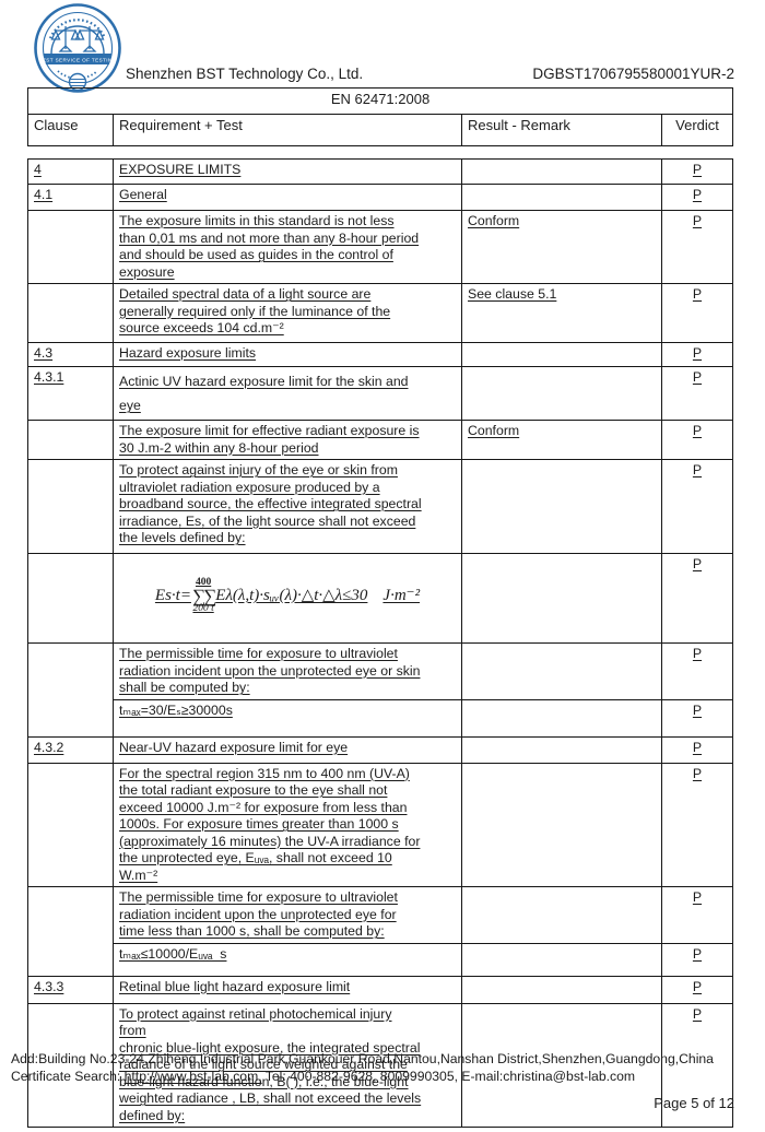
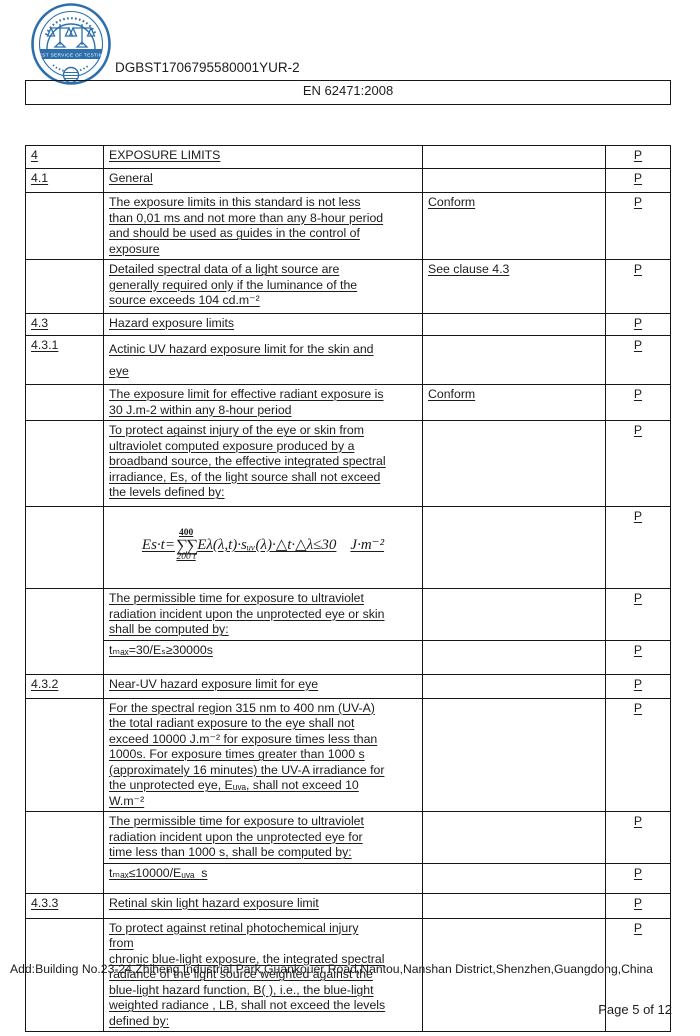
- Shenzhen BST Technology Co., Ltd.
  DGBST1706795580001YUR-2
  EN 62471:2008
- Clause	Requirement + Test	Result - Remark	Verdict
  4	EXPOSURE LIMITS		P
  4.1	General		P
  	The exposure limits in this standard is not less than 0,01 ms and not more than any 8-hour period and should be used as guides in the control of exposure	Conform	P
- 	Detailed spectral data of a light source are generally required only if the luminance of the source exceeds 104 cd.m⁻²	See clause 5.1	P
+ 	Detailed spectral data of a light source are generally required only if the luminance of the source exceeds 104 cd.m⁻²	See clause 4.3	P
  4.3	Hazard exposure limits		P
  4.3.1	Actinic UV hazard exposure limit for the skin and eye		P
  	The exposure limit for effective radiant exposure is 30 J.m-2 within any 8-hour period	Conform	P
- 	To protect against injury of the eye or skin from ultraviolet radiation exposure produced by a broadband source, the effective integrated spectral irradiance, Es, of the light source shall not exceed the levels defined by:		P
+ 	To protect against injury of the eye or skin from ultraviolet computed exposure produced by a broadband source, the effective integrated spectral irradiance, Es, of the light source shall not exceed the levels defined by:		P
  	Es·t= 400 ∑∑ 200 t Eλ(λ,t)·sᵤᵥ(λ)·△t·△λ≤30 J·m⁻²		P
  	The permissible time for exposure to ultraviolet radiation incident upon the unprotected eye or skin shall be computed by:		P
  tₘₐₓ=30/Eₛ≥30000s		P
  4.3.2	Near-UV hazard exposure limit for eye		P
- 	For the spectral region 315 nm to 400 nm (UV-A) the total radiant exposure to the eye shall not exceed 10000 J.m⁻² for exposure from less than 1000s. For exposure times greater than 1000 s (approximately 16 minutes) the UV-A irradiance for the unprotected eye, Eᵤᵥₐ, shall not exceed 10 W.m⁻²		P
+ 	For the spectral region 315 nm to 400 nm (UV-A) the total radiant exposure to the eye shall not exceed 10000 J.m⁻² for exposure times less than 1000s. For exposure times greater than 1000 s (approximately 16 minutes) the UV-A irradiance for the unprotected eye, Eᵤᵥₐ, shall not exceed 10 W.m⁻²		P
  	The permissible time for exposure to ultraviolet radiation incident upon the unprotected eye for time less than 1000 s, shall be computed by:		P
  tₘₐₓ≤10000/Eᵤᵥₐ s		P
- 4.3.3	Retinal blue light hazard exposure limit		P
+ 4.3.3	Retinal skin light hazard exposure limit		P
  	To protect against retinal photochemical injury from chronic blue-light exposure, the integrated spectral radiance of the light source weighted against the blue-light hazard function, B( ), i.e., the blue-light weighted radiance , LB, shall not exceed the levels defined by:		P
  Add:Building No.23-24,Zhiheng Industrial Park,Guankouer Road,Nantou,Nanshan District,Shenzhen,Guangdong,China
- Certificate Search: http://www.bst-lab.com, Tel: 400-882-9628, 8009990305, E-mail:christina@bst-lab.com
  Page 5 of 12
